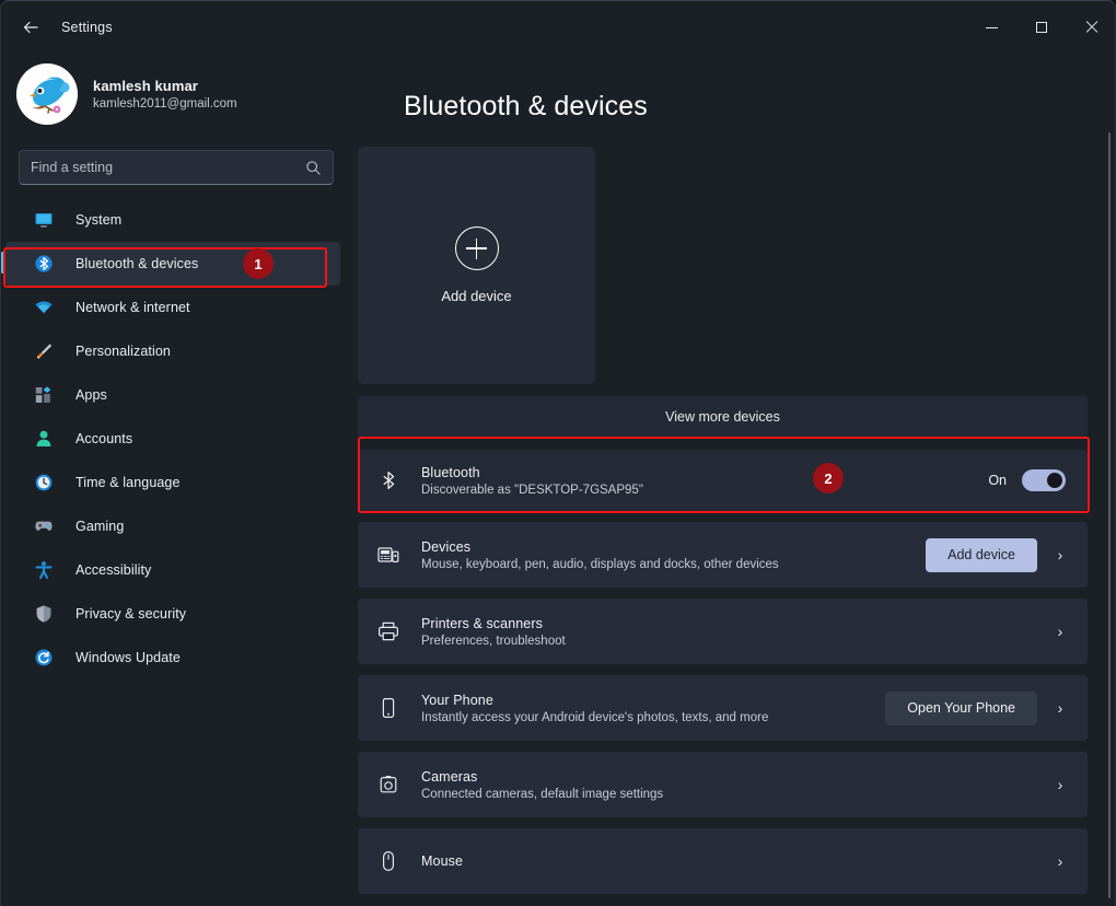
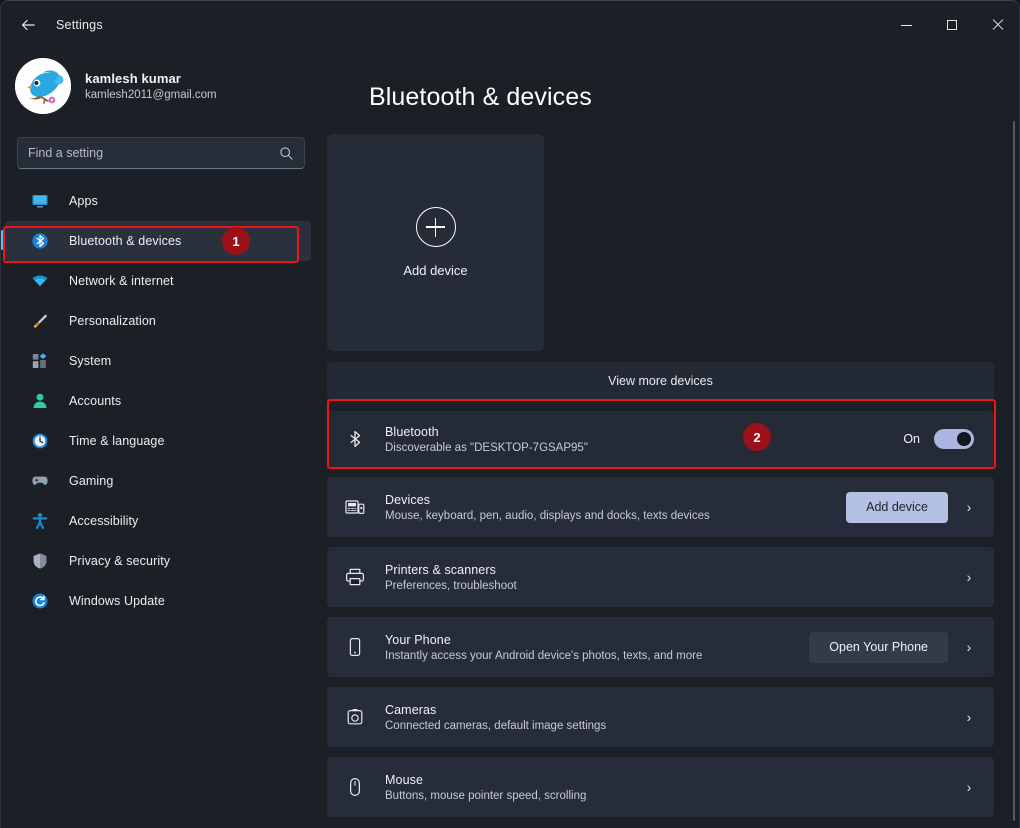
  Settings
  kamlesh kumar
  kamlesh2011@gmail.com
  Find a setting
- System
+ Apps
  Bluetooth & devices
  Network & internet
  Personalization
- Apps
+ System
  Accounts
  Time & language
  Gaming
  Accessibility
  Privacy & security
  Windows Update
  Bluetooth & devices
  Add device
  View more devices
  Bluetooth
  Discoverable as "DESKTOP-7GSAP95"
  On
  Devices
- Mouse, keyboard, pen, audio, displays and docks, other devices
+ Mouse, keyboard, pen, audio, displays and docks, texts devices
  Add device
  ›
  Printers & scanners
  Preferences, troubleshoot
  ›
  Your Phone
  Instantly access your Android device's photos, texts, and more
  Open Your Phone
  ›
  Cameras
  Connected cameras, default image settings
  ›
  Mouse
+ Buttons, mouse pointer speed, scrolling
  ›
  1
  2
